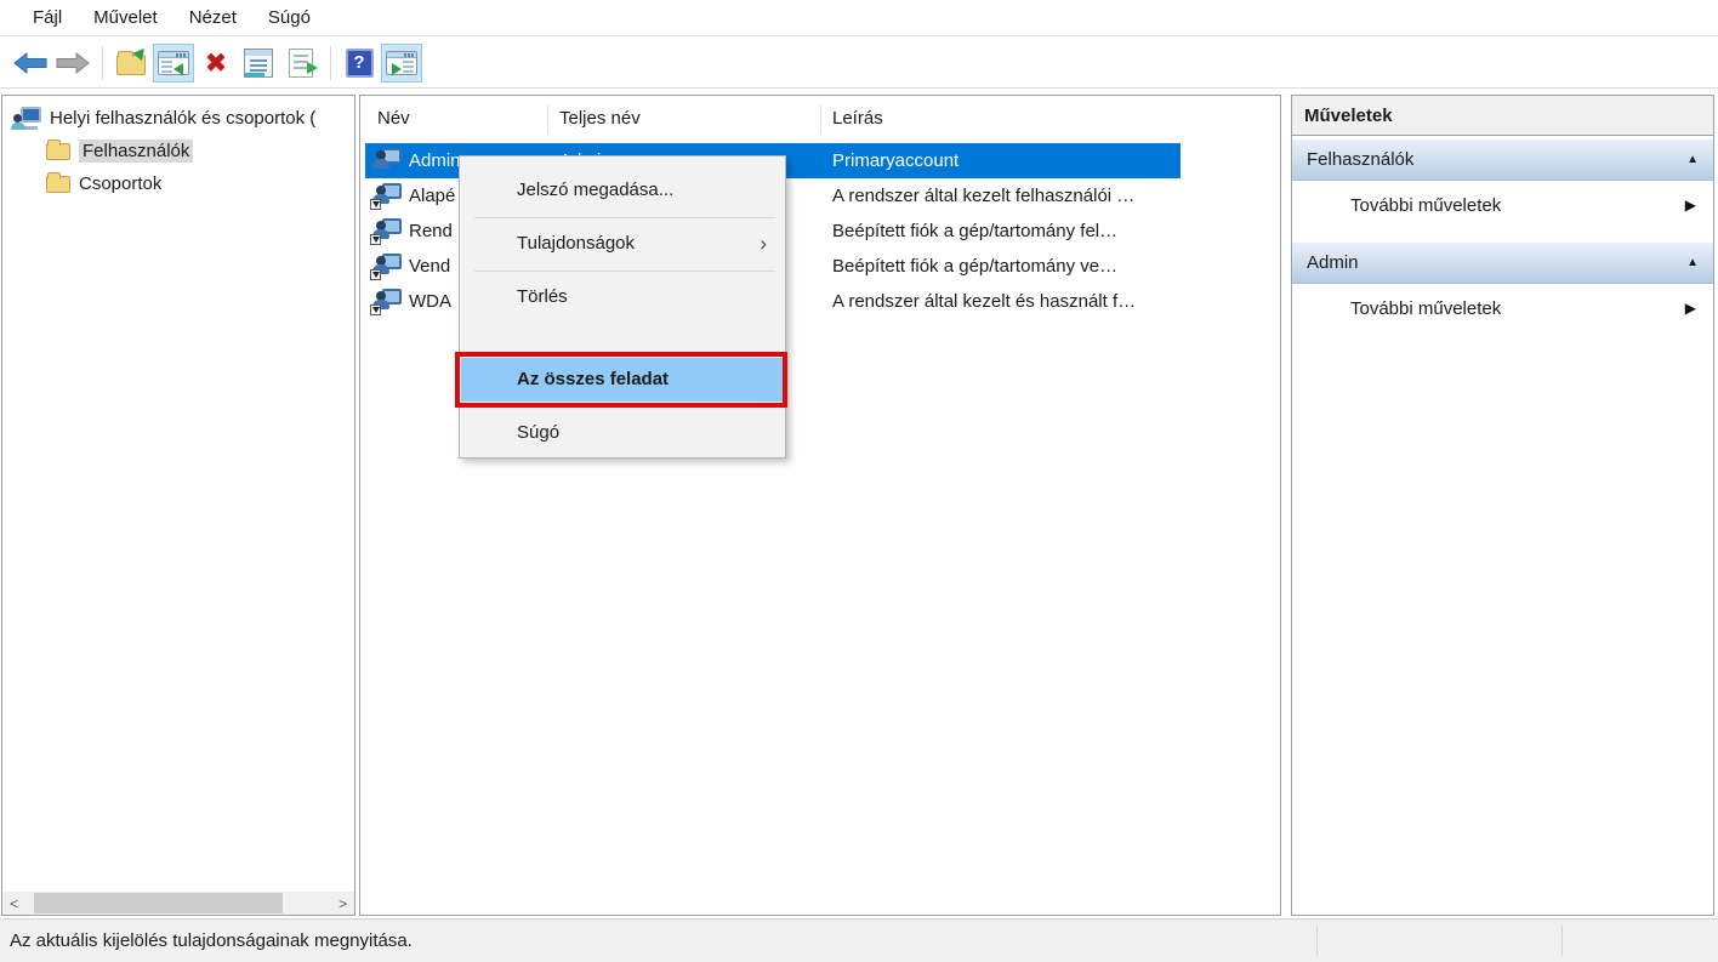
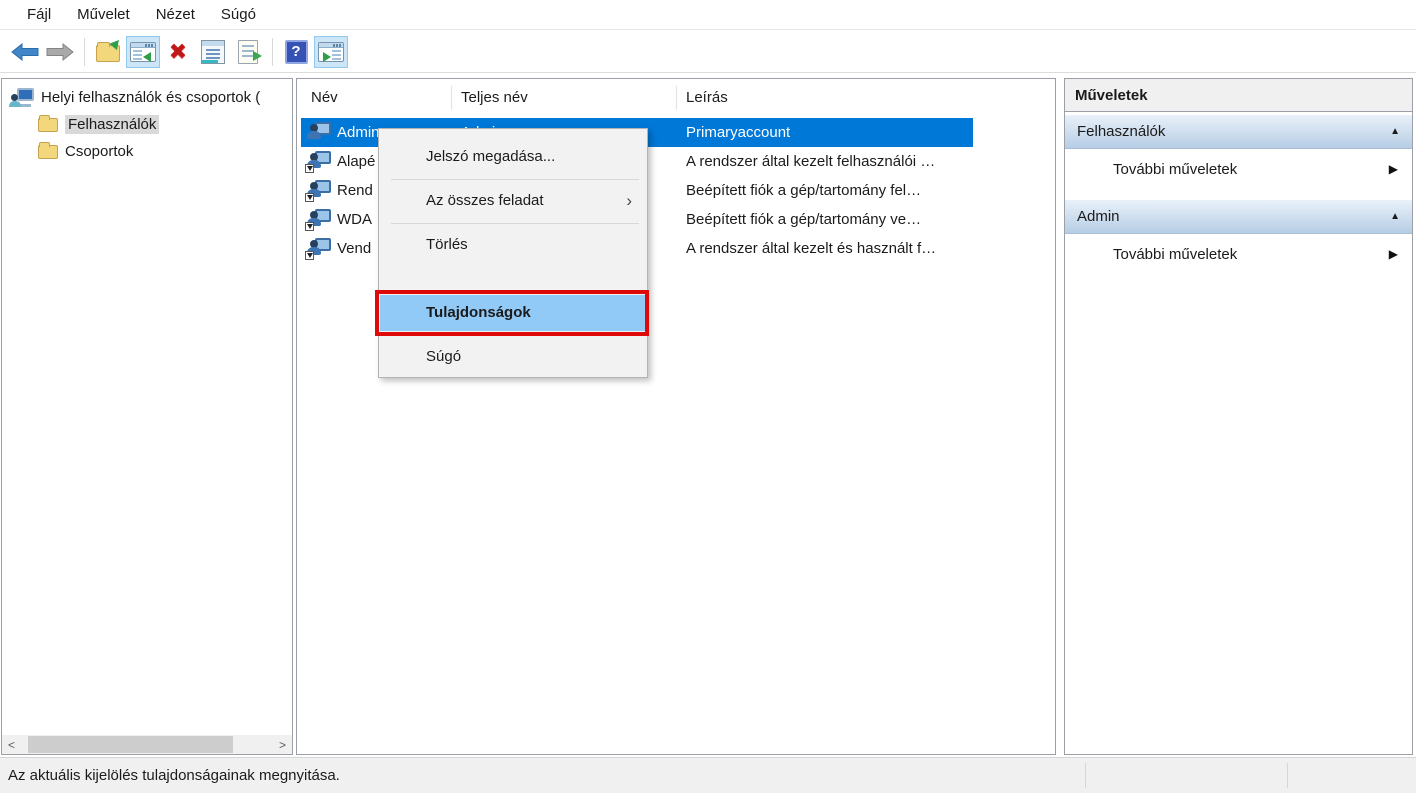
  Fájl
  Művelet
  Nézet
  Súgó
  ✖
  ?
  Helyi felhasználók és csoportok (
  Felhasználók
  Csoportok
  <
  >
  Név
  Teljes név
  Leírás
  Admin
  Primaryaccount
  Alapé
  A rendszer által kezelt felhasználói …
  Rend
  Beépített fiók a gép/tartomány fel…
- Vend
+ WDA
  Beépített fiók a gép/tartomány ve…
- WDA
+ Vend
  A rendszer által kezelt és használt f…
  Jelszó megadása...
- Tulajdonságok
+ Az összes feladat
  ›
  Törlés
- Az összes feladat
+ Tulajdonságok
  Súgó
  Műveletek
  Felhasználók
  ▲
  További műveletek
  ▶
  Admin
  ▲
  További műveletek
  ▶
  Az aktuális kijelölés tulajdonságainak megnyitása.
